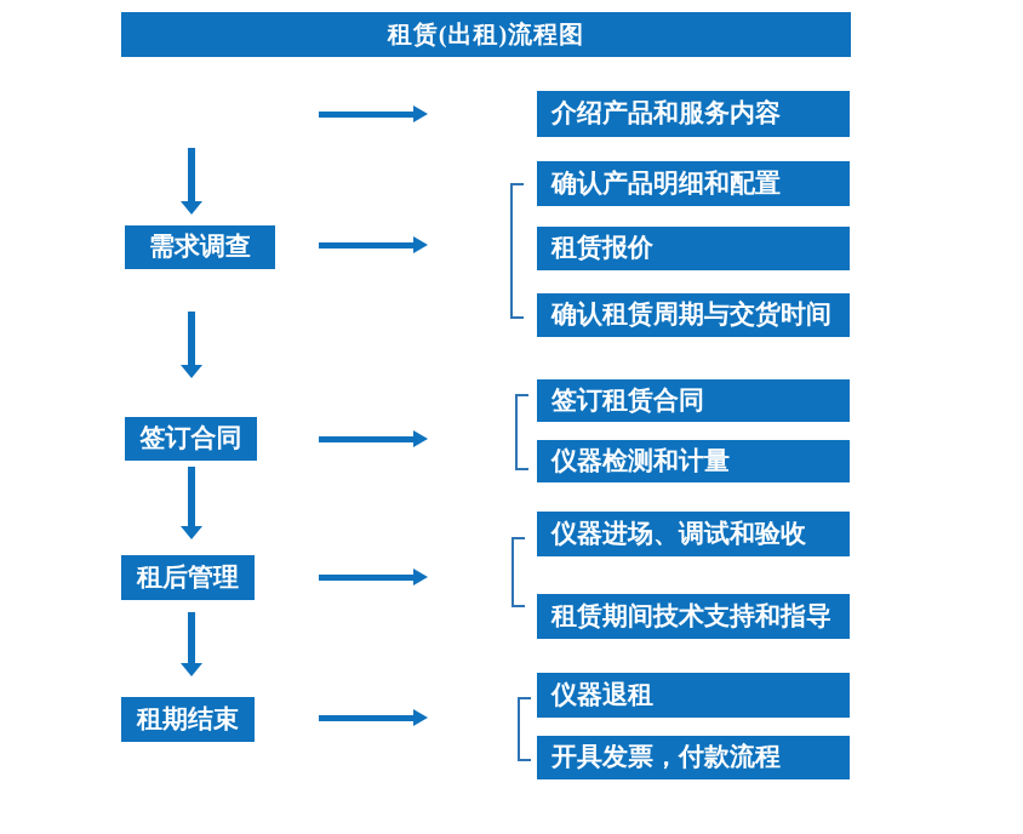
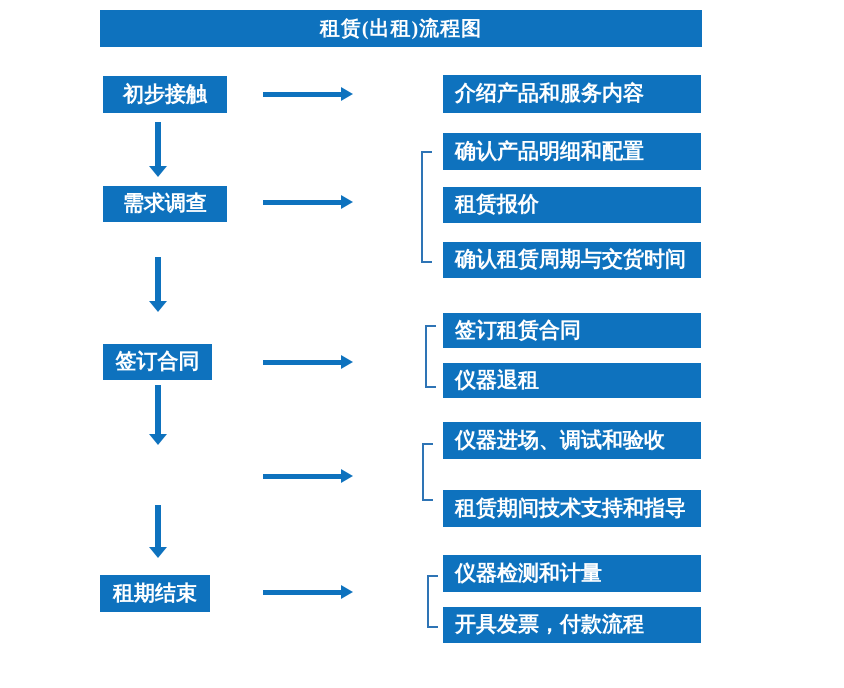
  租赁(出租)流程图
+ 初步接触
  需求调查
  签订合同
- 租后管理
  租期结束
  介绍产品和服务内容
  确认产品明细和配置
  租赁报价
  确认租赁周期与交货时间
  签订租赁合同
- 仪器检测和计量
+ 仪器退租
  仪器进场、调试和验收
  租赁期间技术支持和指导
- 仪器退租
+ 仪器检测和计量
  开具发票，付款流程
